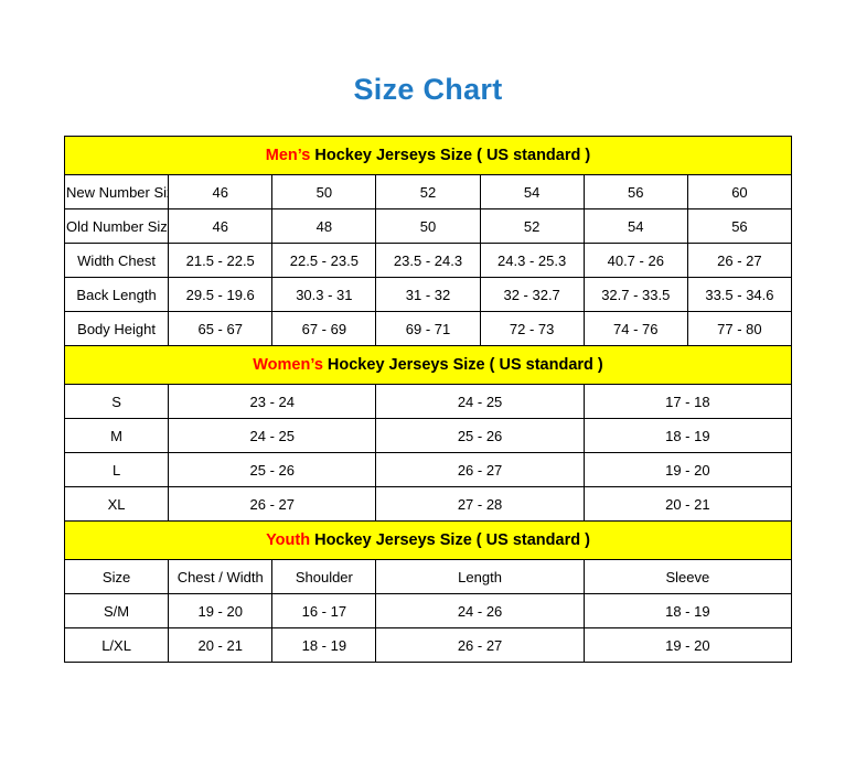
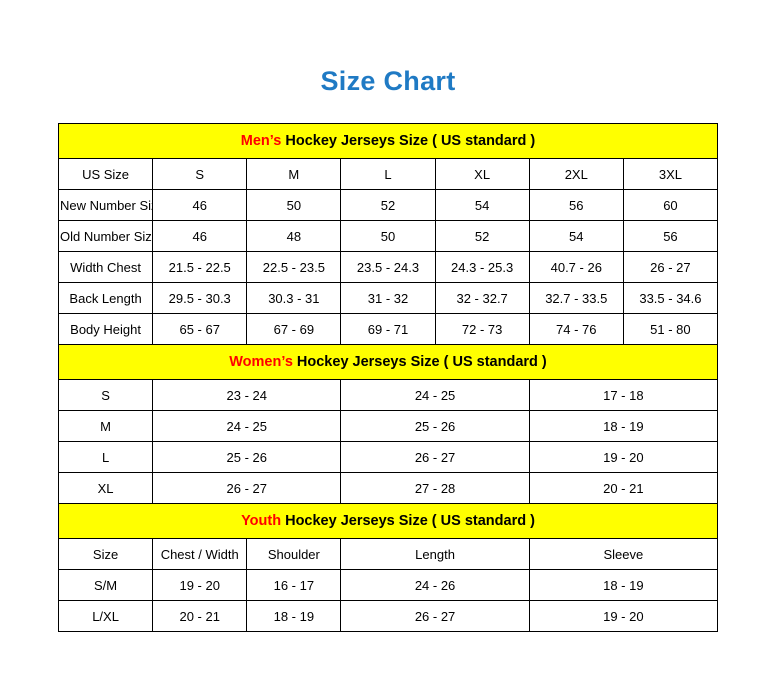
  Size Chart
  Men’s Hockey Jerseys Size ( US standard )
+ US Size	S	M	L	XL	2XL	3XL
  New Number Si	46	50	52	54	56	60
  Old Number Siz	46	48	50	52	54	56
  Width Chest	21.5 - 22.5	22.5 - 23.5	23.5 - 24.3	24.3 - 25.3	40.7 - 26	26 - 27
- Back Length	29.5 - 19.6	30.3 - 31	31 - 32	32 - 32.7	32.7 - 33.5	33.5 - 34.6
+ Back Length	29.5 - 30.3	30.3 - 31	31 - 32	32 - 32.7	32.7 - 33.5	33.5 - 34.6
- Body Height	65 - 67	67 - 69	69 - 71	72 - 73	74 - 76	77 - 80
+ Body Height	65 - 67	67 - 69	69 - 71	72 - 73	74 - 76	51 - 80
  Women’s Hockey Jerseys Size ( US standard )
  S	23 - 24	24 - 25	17 - 18
  M	24 - 25	25 - 26	18 - 19
  L	25 - 26	26 - 27	19 - 20
  XL	26 - 27	27 - 28	20 - 21
  Youth Hockey Jerseys Size ( US standard )
  Size	Chest / Width	Shoulder	Length	Sleeve
  S/M	19 - 20	16 - 17	24 - 26	18 - 19
  L/XL	20 - 21	18 - 19	26 - 27	19 - 20
